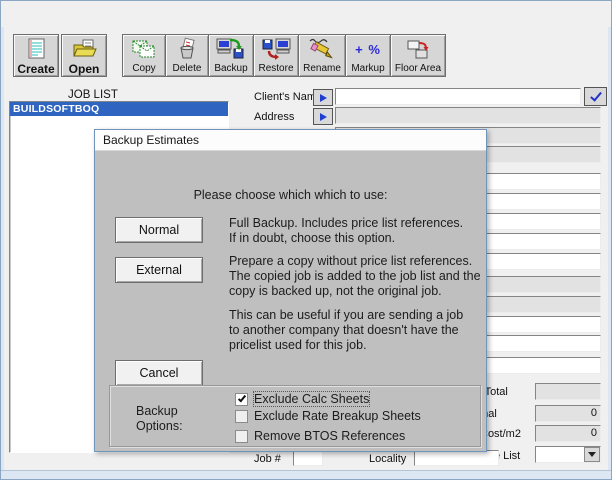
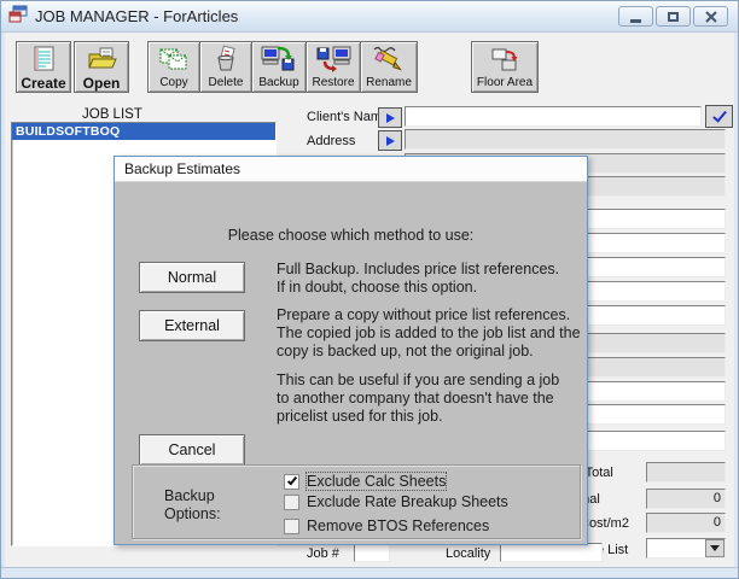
+ JOB MANAGER - ForArticles
  Create
  Open
  Copy
  Delete
  Backup
  Restore
  Rename
- + %
- Markup
  Floor Area
  JOB LIST
  BUILDSOFTBOQ
  Client's Nam
  Address
  0
  ost/m2
  0
  Job #
  Locality
  Backup Estimates
- Please choose which which to use:
+ Please choose which method to use:
  Normal
  Full Backup. Includes price list references.
  If in doubt, choose this option.
  External
  Prepare a copy without price list references.
  The copied job is added to the job list and the
  copy is backed up, not the original job.
  This can be useful if you are sending a job
  to another company that doesn't have the
  pricelist used for this job.
  Cancel
  Backup
  Options:
  Exclude Calc Sheets
  Exclude Rate Breakup Sheets
  Remove BTOS References
